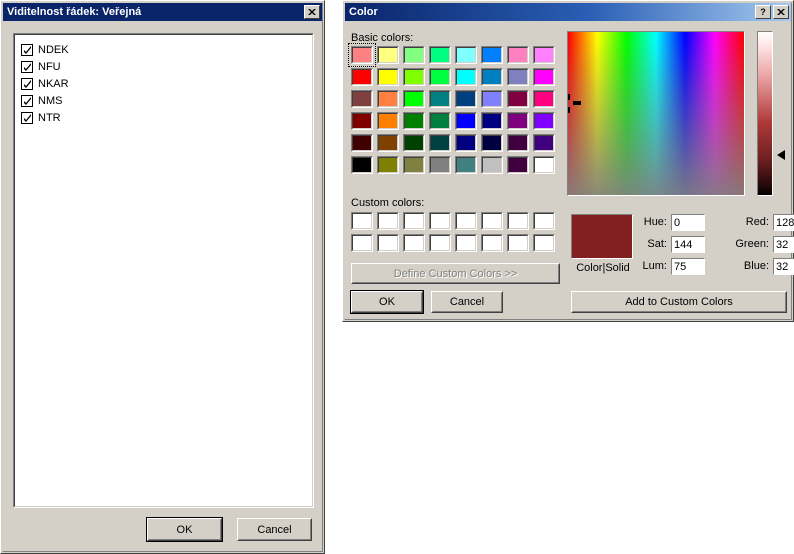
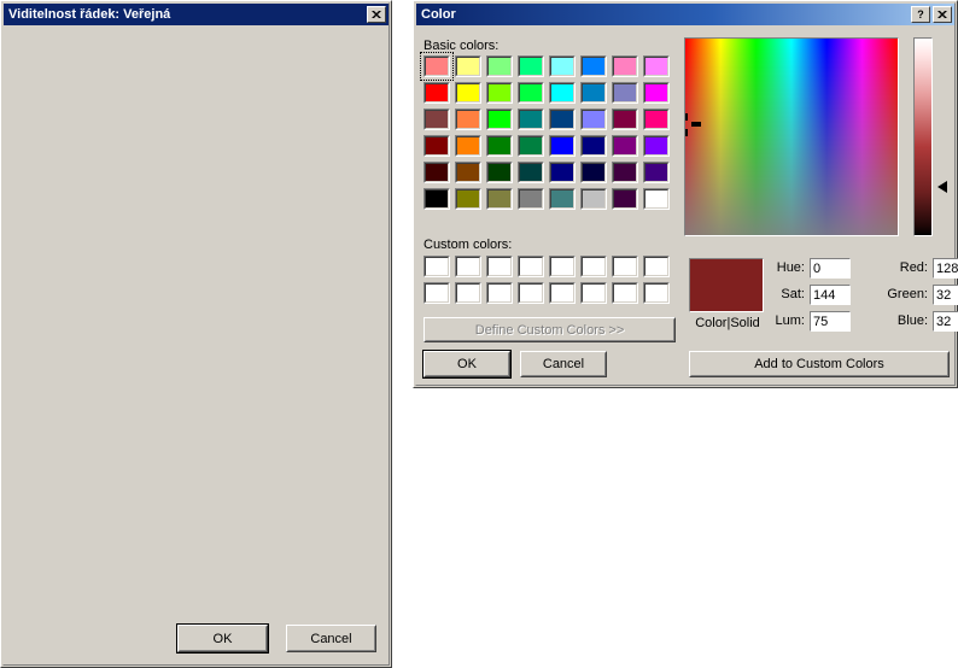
  Viditelnost řádek: Veřejná
- NDEK
- NFU
- NKAR
- NMS
- NTR
  OK
  Cancel
  Color
  ?
  Basic colors:
  Custom colors:
  Define Custom Colors >>
  OK
  Cancel
  Add to Custom Colors
  Color|Solid
  Hue:
  0
  Sat:
  144
  Lum:
  75
  Red:
  128
  Green:
  32
  Blue:
  32
